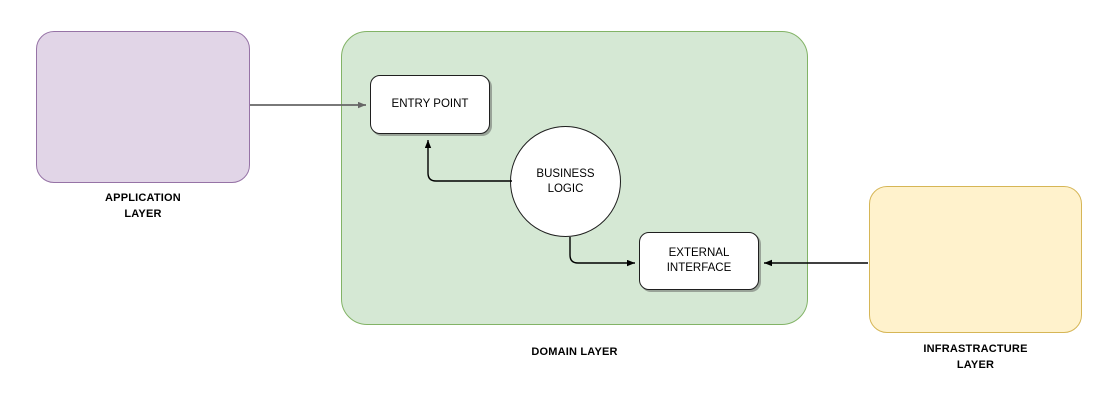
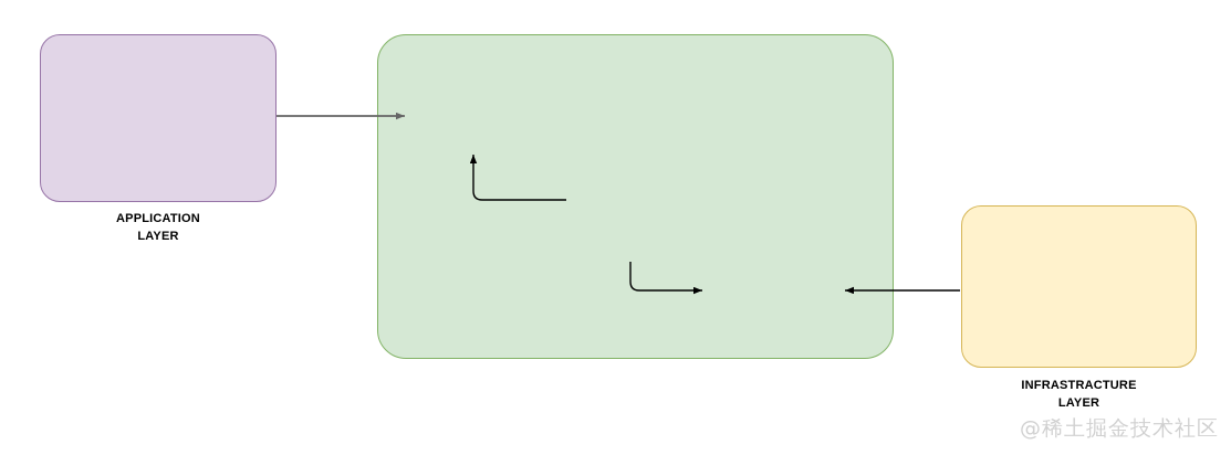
- ENTRY POINT
- BUSINESS
- LOGIC
- EXTERNAL
- INTERFACE
  APPLICATION
  LAYER
- DOMAIN LAYER
  INFRASTRACTURE
  LAYER
+ @稀土掘金技术社区
